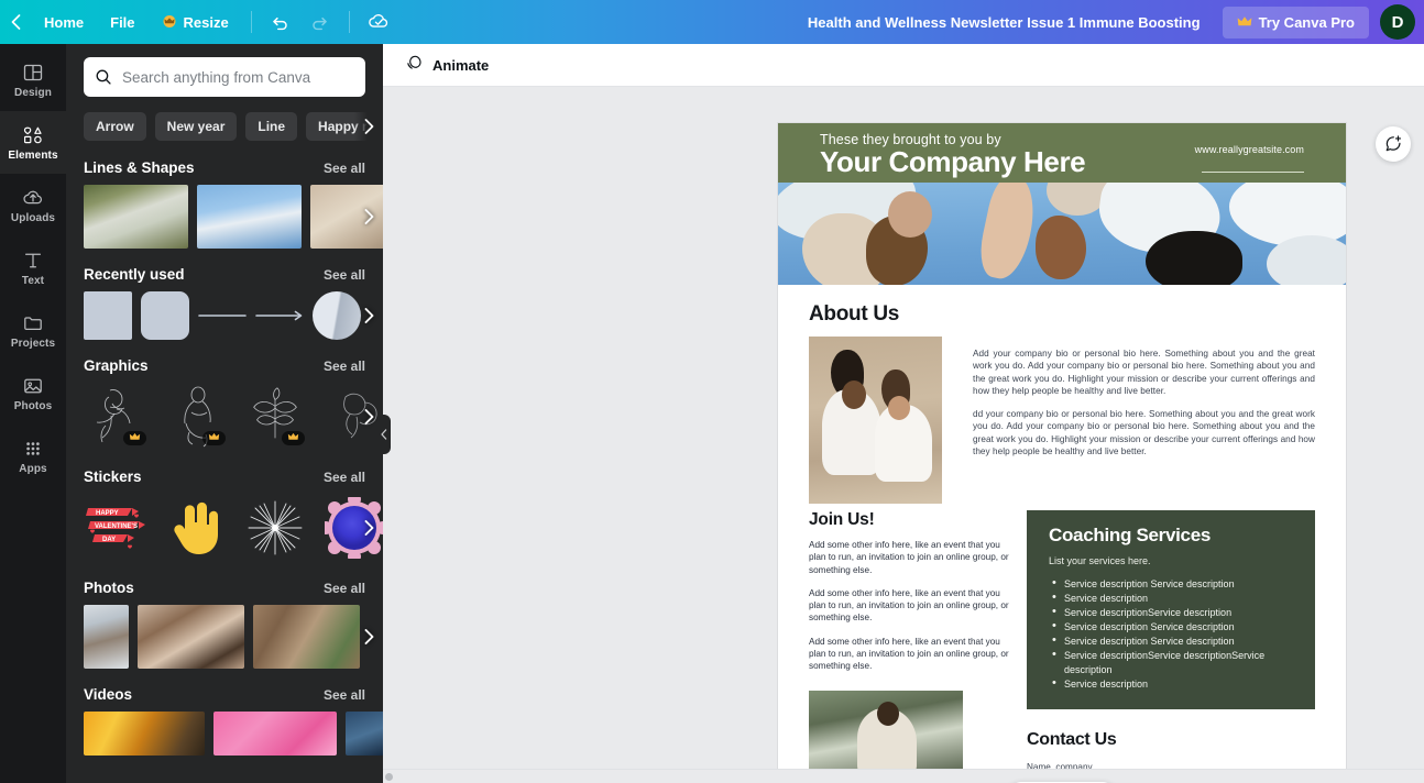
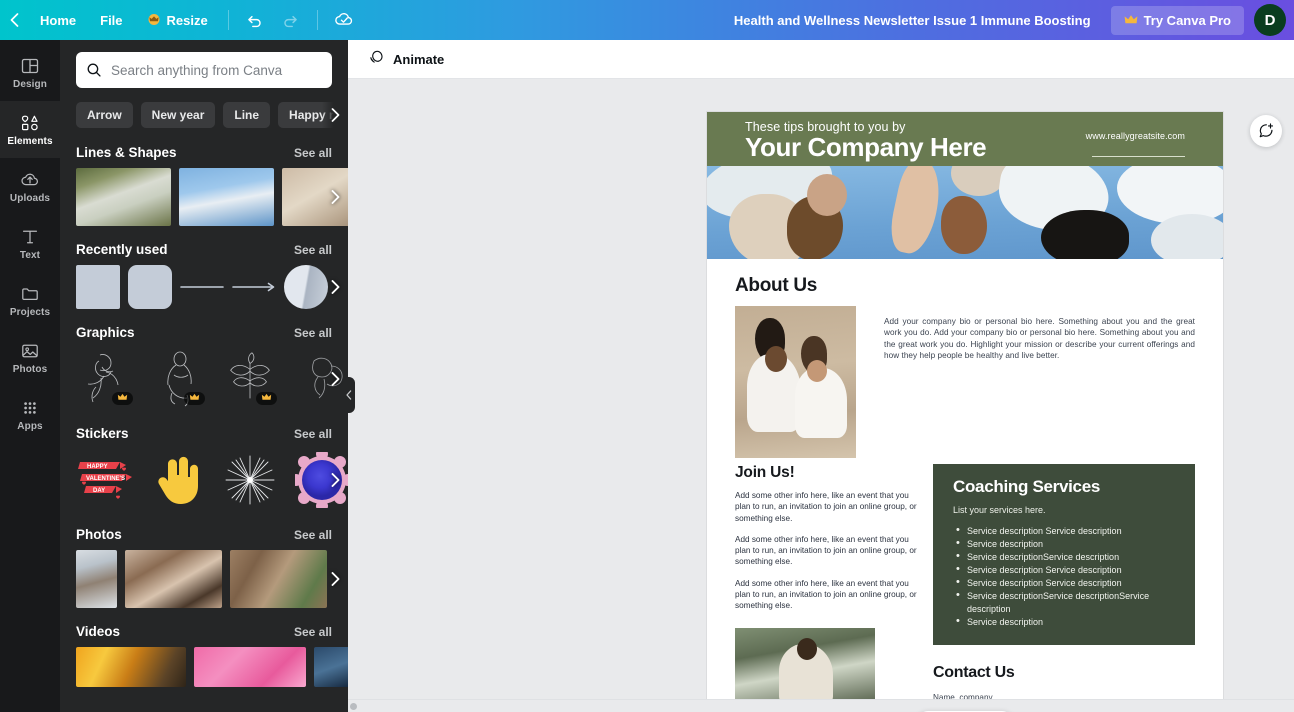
  Home
  File
  Resize
  Health and Wellness Newsletter Issue 1 Immune Boosting
  Try Canva Pro
  D
  Design
  Elements
  Uploads
  Text
  Projects
  Photos
  Apps
  Search anything from Canva
  Arrow
  New year
  Line
  Lines & Shapes
  See all
  Recently used
  See all
  Graphics
  See all
  Stickers
  See all
  Photos
  See all
  Videos
  See all
  Animate
- These they brought to you by
+ These tips brought to you by
  Your Company Here
  www.reallygreatsite.com
  About Us
  Add your company bio or personal bio here. Something about you and the great work you do. Add your company bio or personal bio here. Something about you and the great work you do. Highlight your mission or describe your current offerings and how they help people be healthy and live better.
- dd your company bio or personal bio here. Something about you and the great work you do. Add your company bio or personal bio here. Something about you and the great work you do. Highlight your mission or describe your current offerings and how they help people be healthy and live better.
  Join Us!
  Add some other info here, like an event that you plan to run, an invitation to join an online group, or something else.
  Add some other info here, like an event that you plan to run, an invitation to join an online group, or something else.
  Add some other info here, like an event that you plan to run, an invitation to join an online group, or something else.
  Coaching Services
  List your services here.
  Service description Service description
  Service description
  Service descriptionService description
  Service description Service description
  Service description Service description
  Service descriptionService descriptionService description
  Service description
  Contact Us
  Name, company
